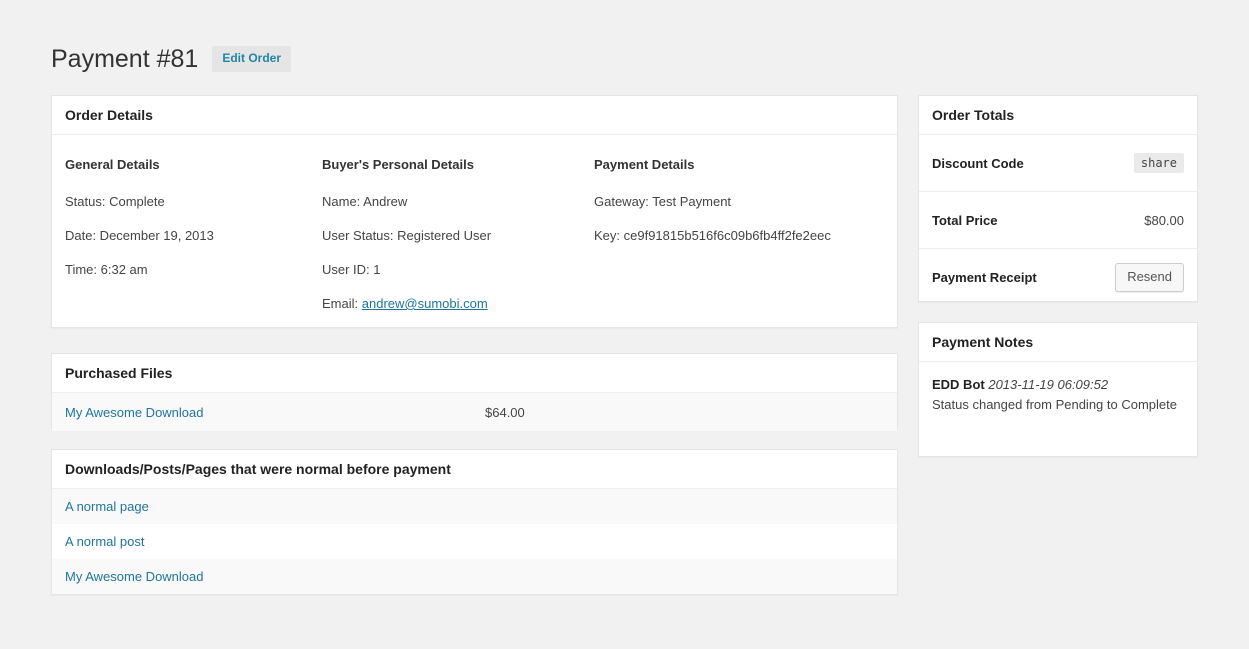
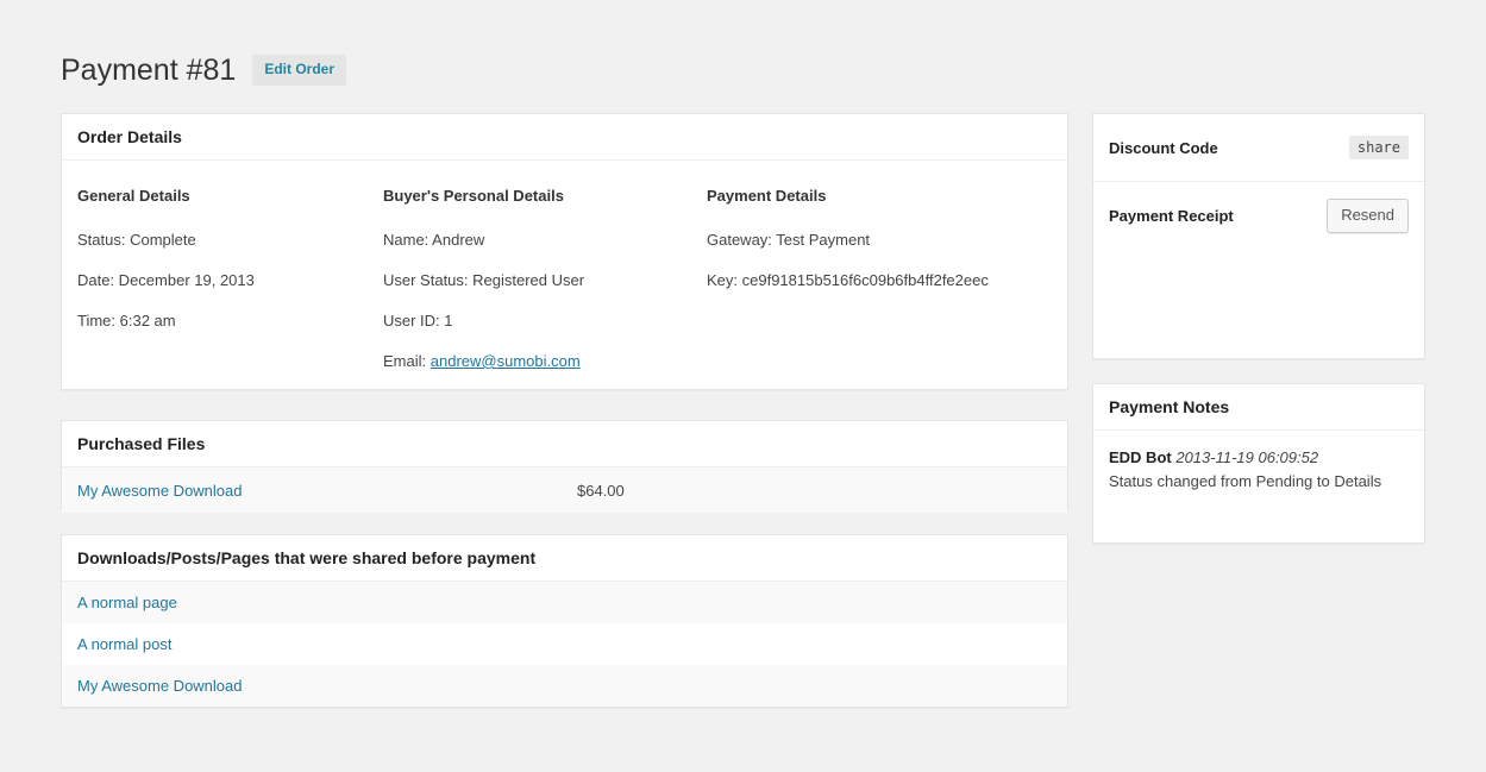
  Payment #81
  Edit Order
  Order Details
  General Details
  Status: Complete
  Date: December 19, 2013
  Time: 6:32 am
  Buyer's Personal Details
  Name: Andrew
  User Status: Registered User
  User ID: 1
  Email: andrew@sumobi.com
  Payment Details
  Gateway: Test Payment
  Key: ce9f91815b516f6c09b6fb4ff2fe2eec
  Purchased Files
  My Awesome Download
  $64.00
- Downloads/Posts/Pages that were normal before payment
+ Downloads/Posts/Pages that were shared before payment
  A normal page
  A normal post
  My Awesome Download
- Order Totals
  Discount Code
  share
- Total Price
- $80.00
  Payment Receipt
  Resend
  Payment Notes
  EDD Bot 2013-11-19 06:09:52
- Status changed from Pending to Complete
+ Status changed from Pending to Details
